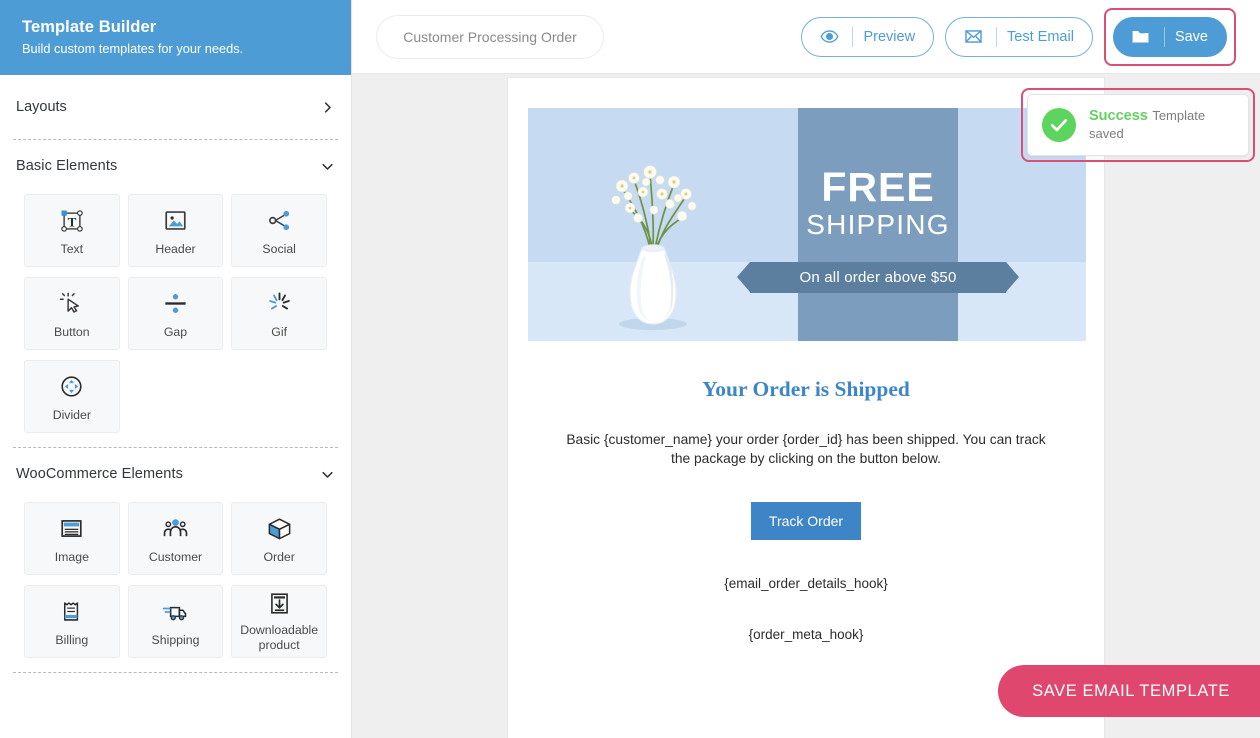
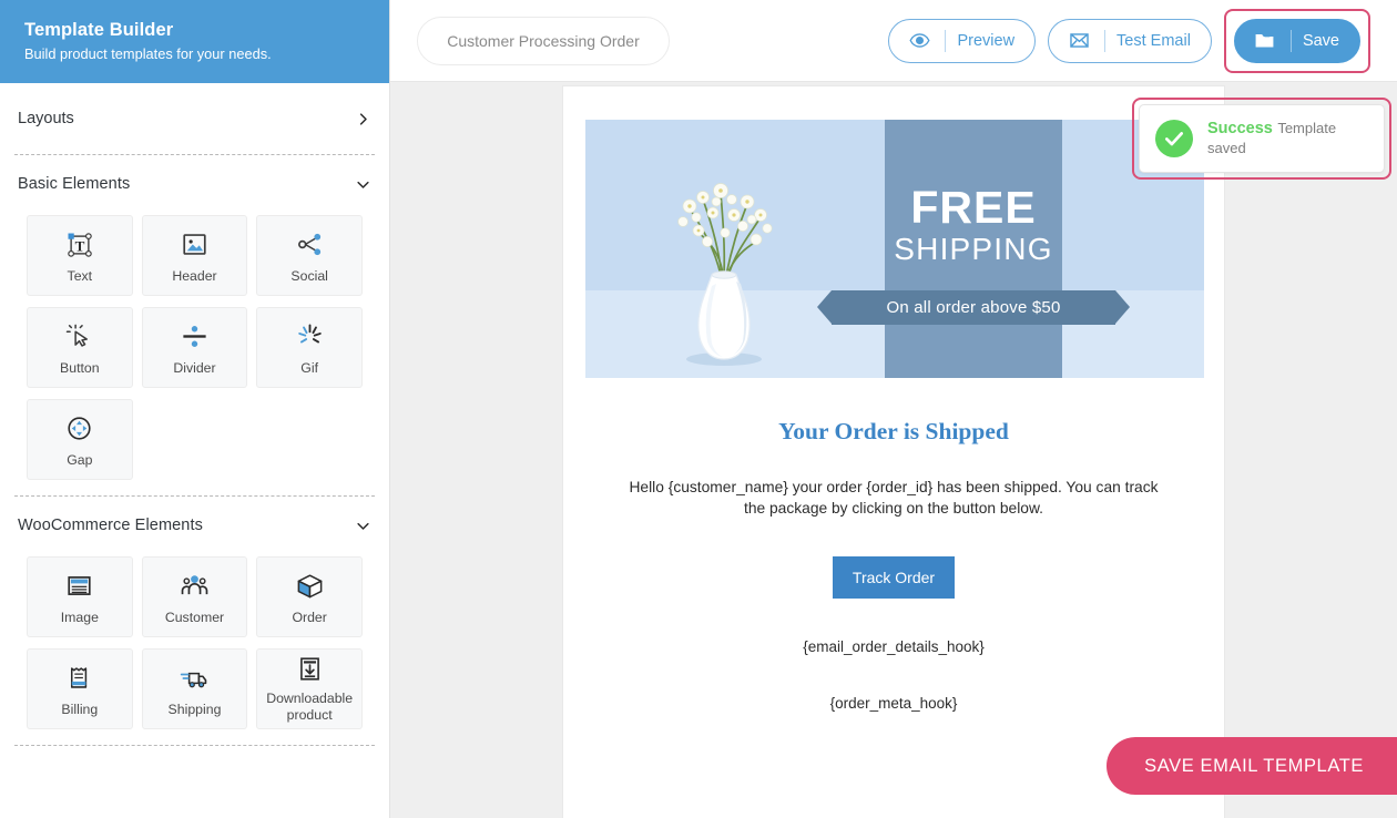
  Template Builder
- Build custom templates for your needs.
+ Build product templates for your needs.
  Layouts
  Basic Elements
  T
  Text
  Header
  Social
  Button
- Gap
+ Divider
  Gif
- Divider
+ Gap
  WooCommerce Elements
  Image
  Customer
  Order
  Billing
  Shipping
  Downloadable product
  Customer Processing Order
  Preview
  Test Email
  Save
  FREE
  SHIPPING
  On all order above $50
  Your Order is Shipped
- Basic {customer_name} your order {order_id} has been shipped. You can track the package by clicking on the button below.
+ Hello {customer_name} your order {order_id} has been shipped. You can track the package by clicking on the button below.
  Track Order
  {email_order_details_hook}
  {order_meta_hook}
  Success Template saved
  SAVE EMAIL TEMPLATE
